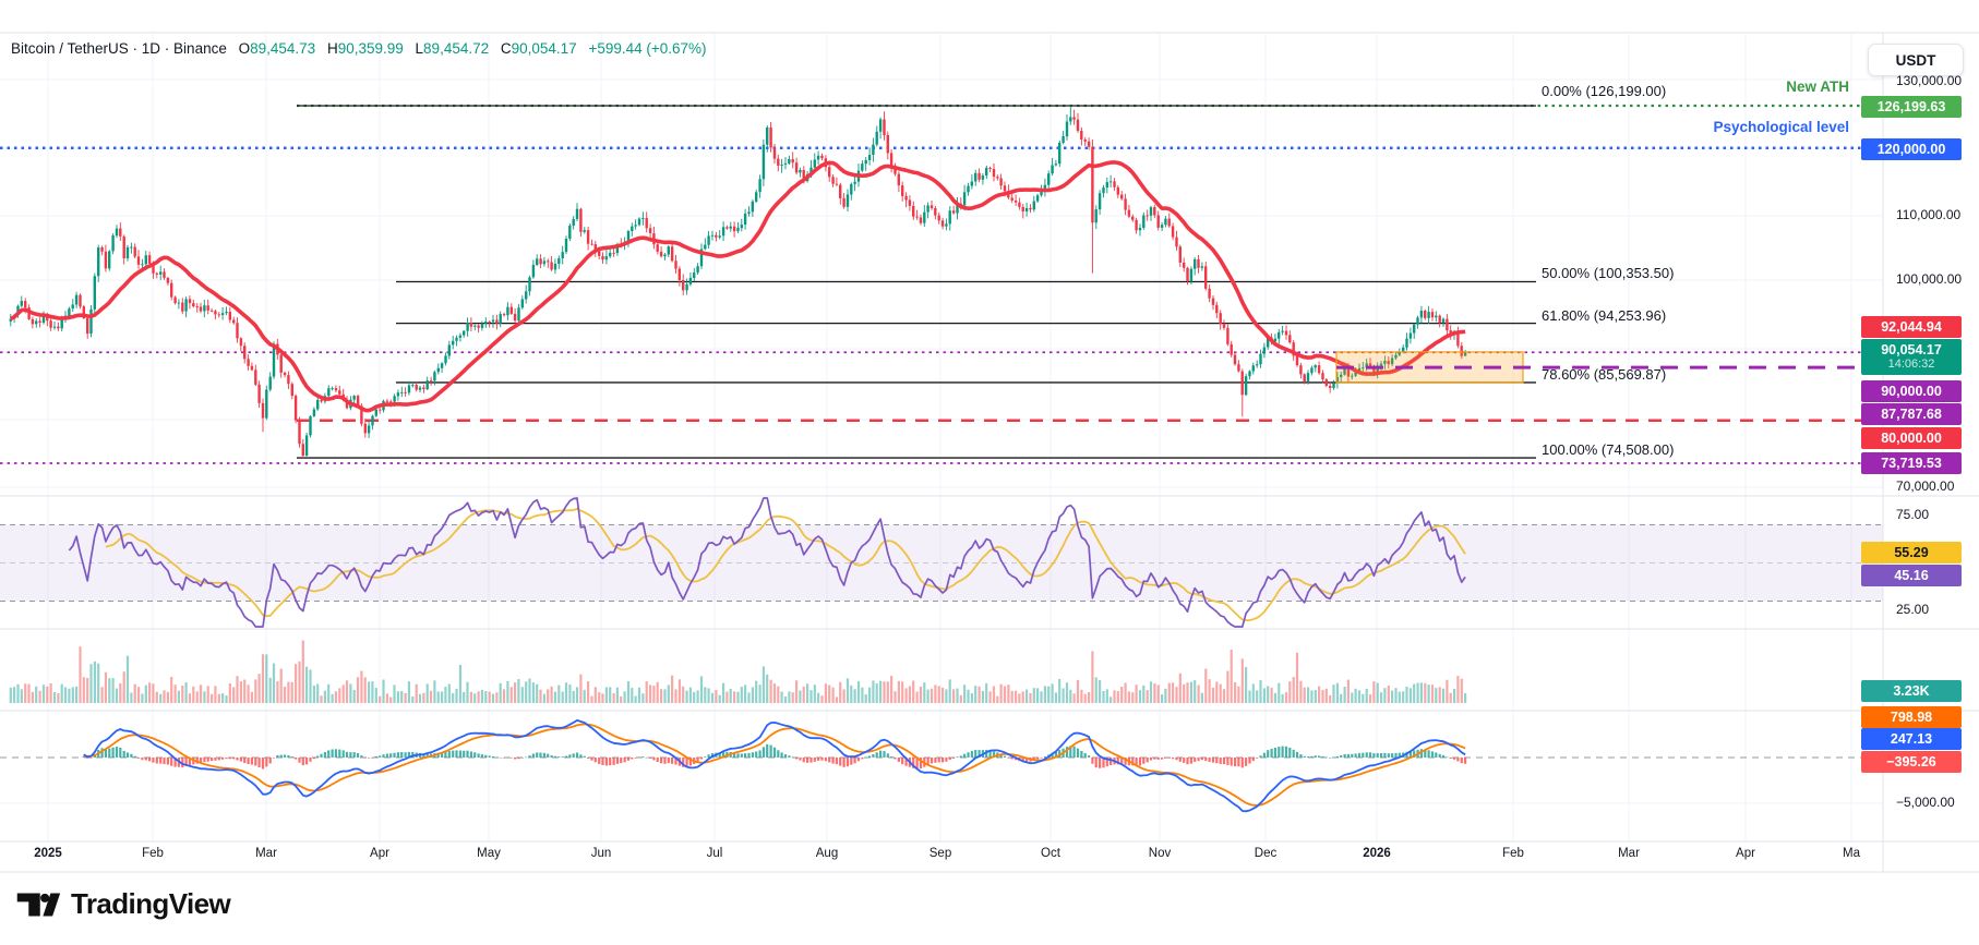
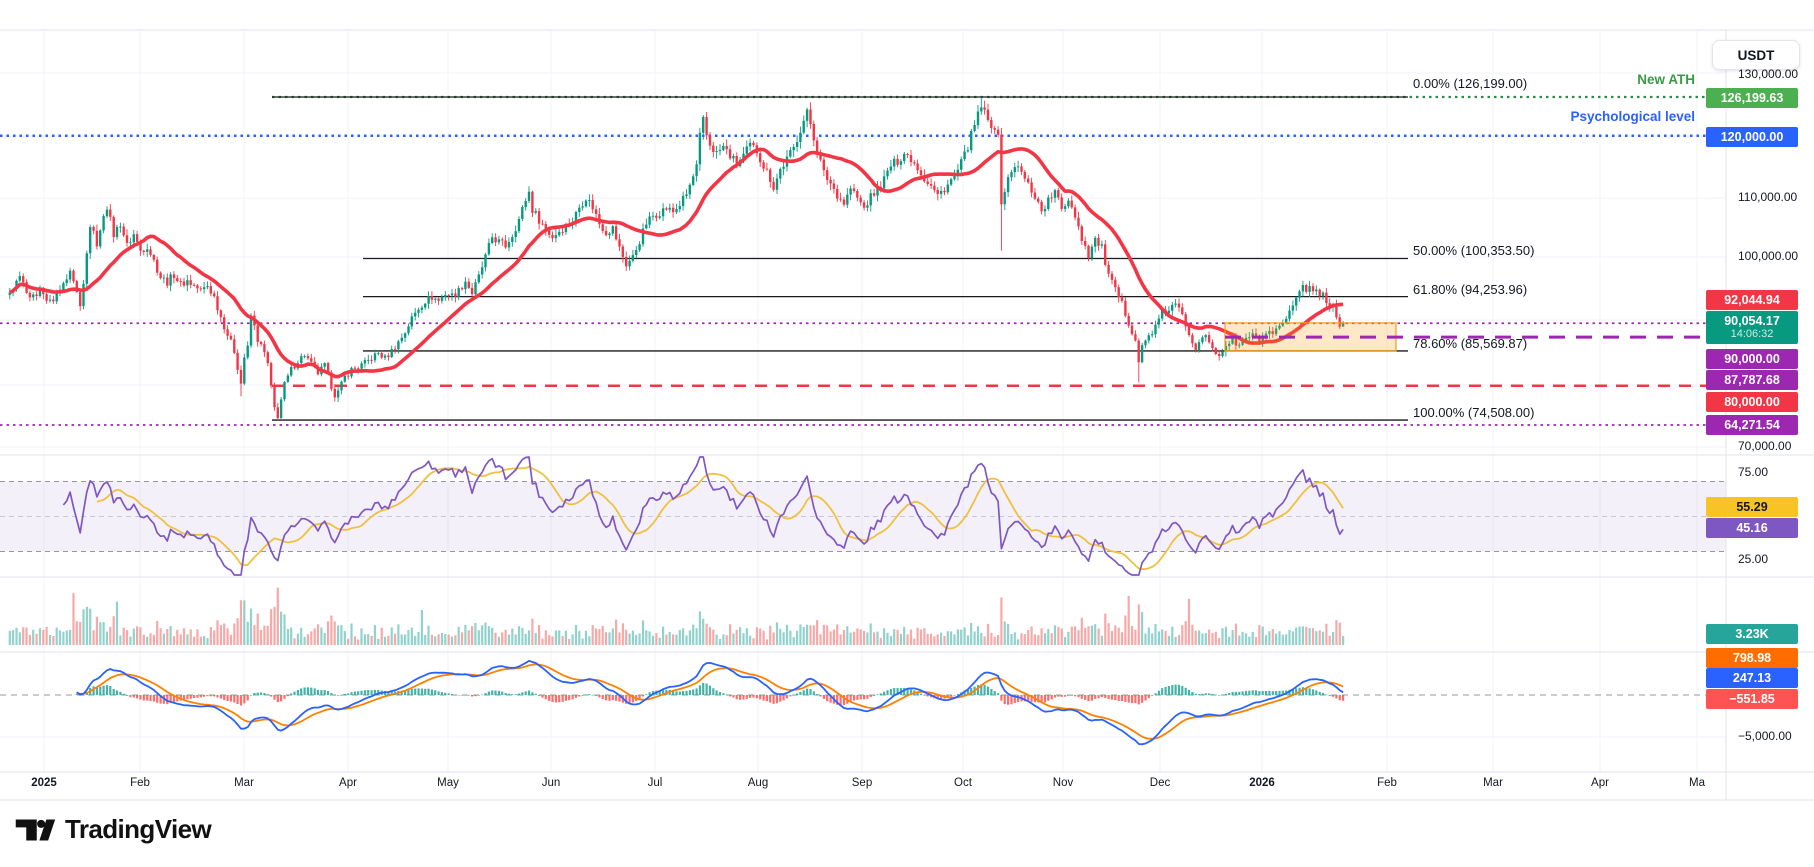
- Bitcoin / TetherUS · 1D · Binance O89,454.73 H90,359.99 L89,454.72 C90,054.17 +599.44 (+0.67%)
  USDT
  New ATH
  Psychological level
  0.00% (126,199.00)
  50.00% (100,353.50)
  61.80% (94,253.96)
  78.60% (85,569.87)
  100.00% (74,508.00)
  130,000.00
  110,000.00
  100,000.00
  70,000.00
  75.00
  25.00
  −5,000.00
  126,199.63
  120,000.00
  92,044.94
  90,054.17
  14:06:32
  90,000.00
  87,787.68
  80,000.00
- 73,719.53
+ 64,271.54
  55.29
  45.16
  3.23K
  798.98
  247.13
- −395.26
+ −551.85
  2025
  Feb
  Mar
  Apr
  May
  Jun
  Jul
  Aug
  Sep
  Oct
  Nov
  Dec
  2026
  Feb
  Mar
  Apr
  Ma
  TradingView
